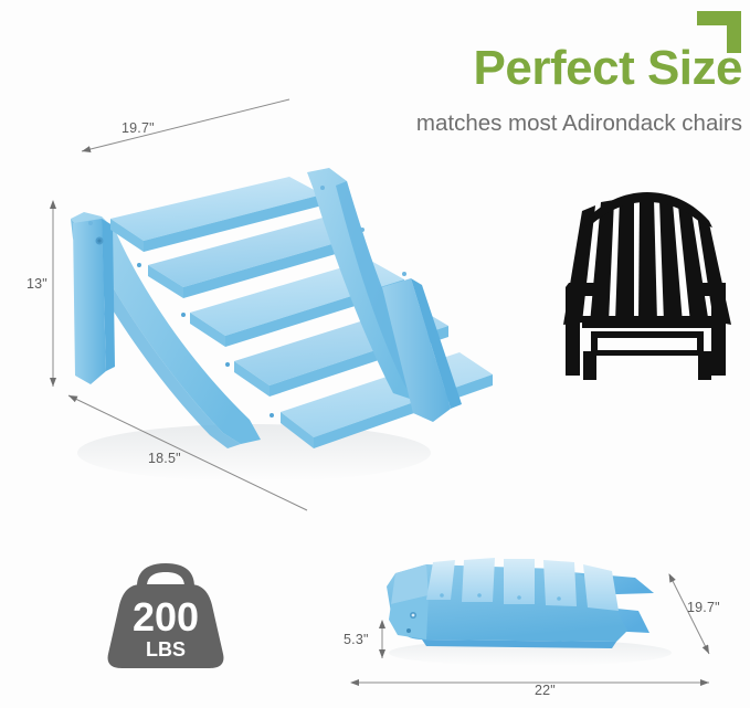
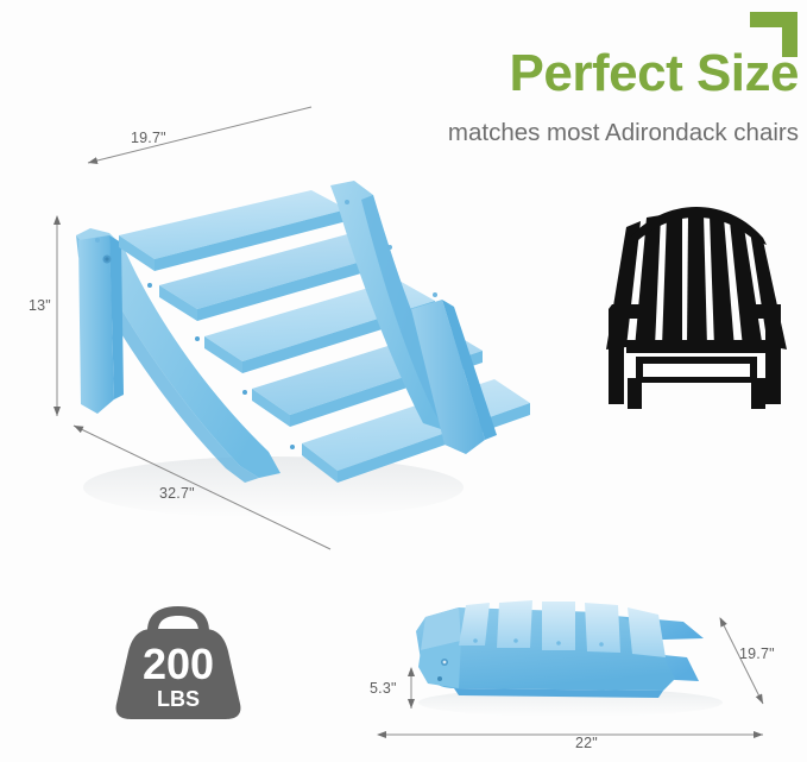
  Perfect Size
  matches most Adirondack chairs
  19.7"
  13"
- 18.5"
+ 32.7"
  200
  LBS
  5.3"
  22"
  19.7"
